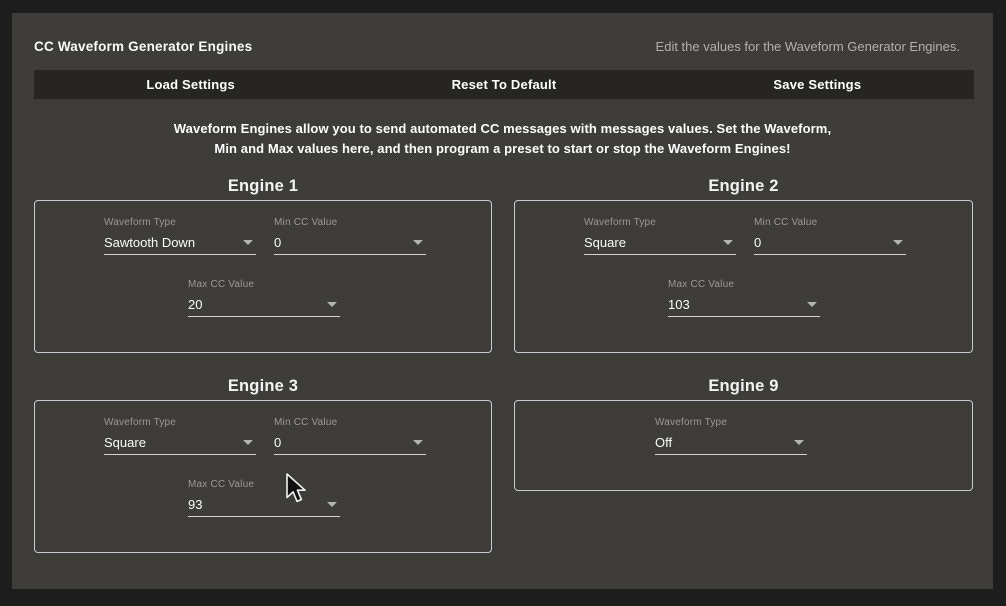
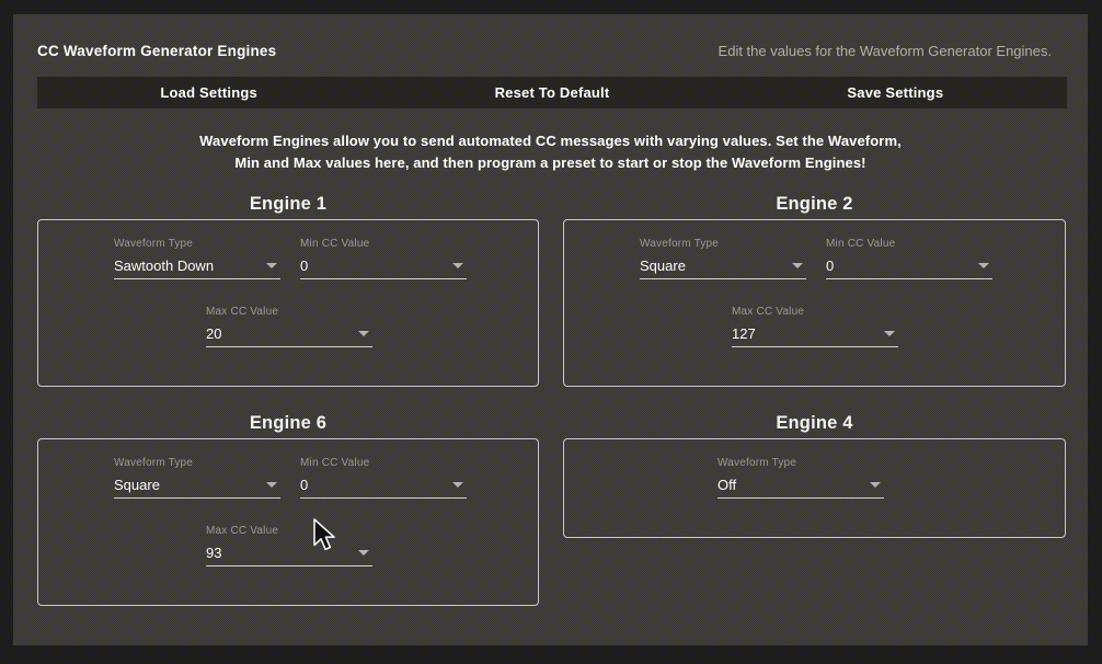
  CC Waveform Generator Engines
  Edit the values for the Waveform Generator Engines.
  Load Settings
  Reset To Default
  Save Settings
- Waveform Engines allow you to send automated CC messages with messages values. Set the Waveform,
+ Waveform Engines allow you to send automated CC messages with varying values. Set the Waveform,
  Min and Max values here, and then program a preset to start or stop the Waveform Engines!
  Engine 1
  Waveform Type
  Sawtooth Down
  Min CC Value
  0
  Max CC Value
  20
  Engine 2
  Waveform Type
  Square
  Min CC Value
  0
  Max CC Value
- 103
+ 127
- Engine 3
+ Engine 6
  Waveform Type
  Square
  Min CC Value
  0
  Max CC Value
  93
- Engine 9
+ Engine 4
  Waveform Type
  Off
